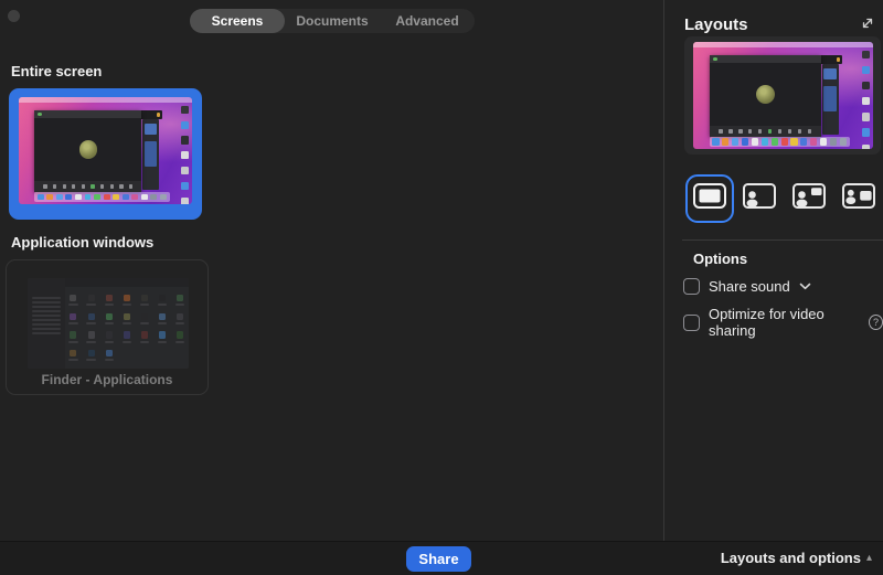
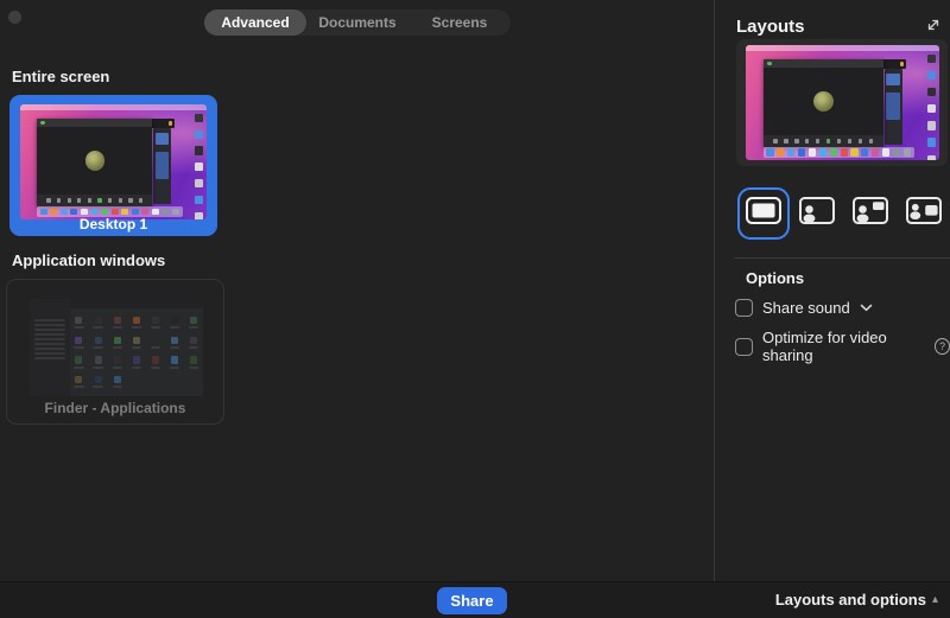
- Screens
+ Advanced
  Documents
- Advanced
+ Screens
  Entire screen
+ Desktop 1
  Application windows
  Finder - Applications
  Layouts
  Options
  Share sound
  Optimize for video sharing
  ?
  Share
  Layouts and options
  ▴
